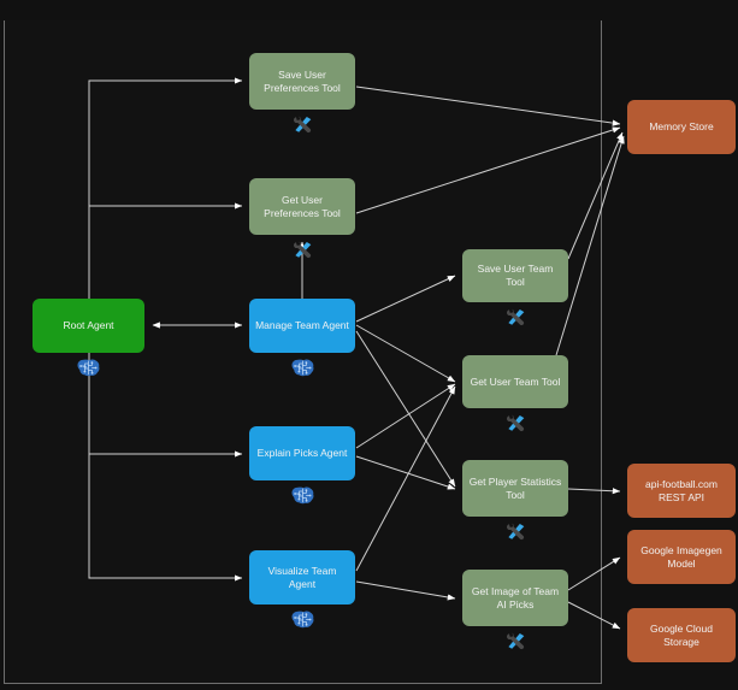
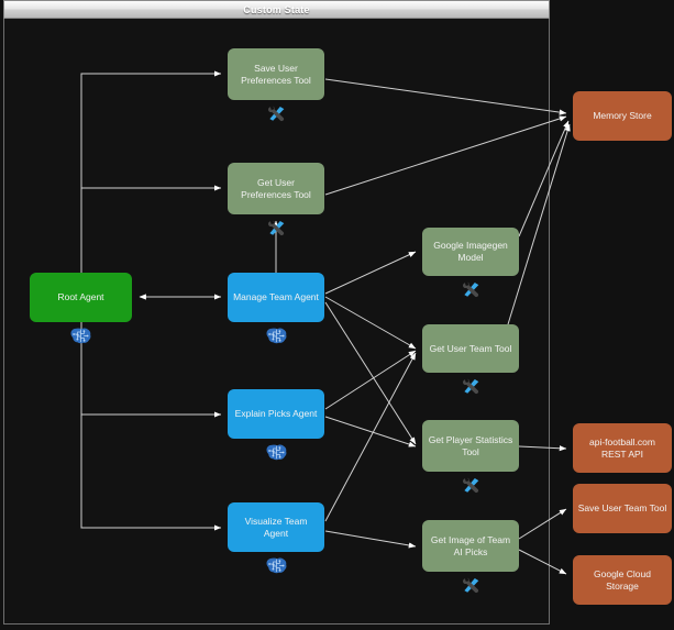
+ Custom State
  Root Agent
  Manage Team Agent
  Explain Picks Agent
  Visualize Team Agent
  Save User Preferences Tool
  Get User Preferences Tool
- Save User Team Tool
+ Google Imagegen Model
  Get User Team Tool
  Get Player Statistics Tool
  Get Image of Team AI Picks
  Memory Store
  api-football.com REST API
- Google Imagegen Model
+ Save User Team Tool
  Google Cloud Storage
